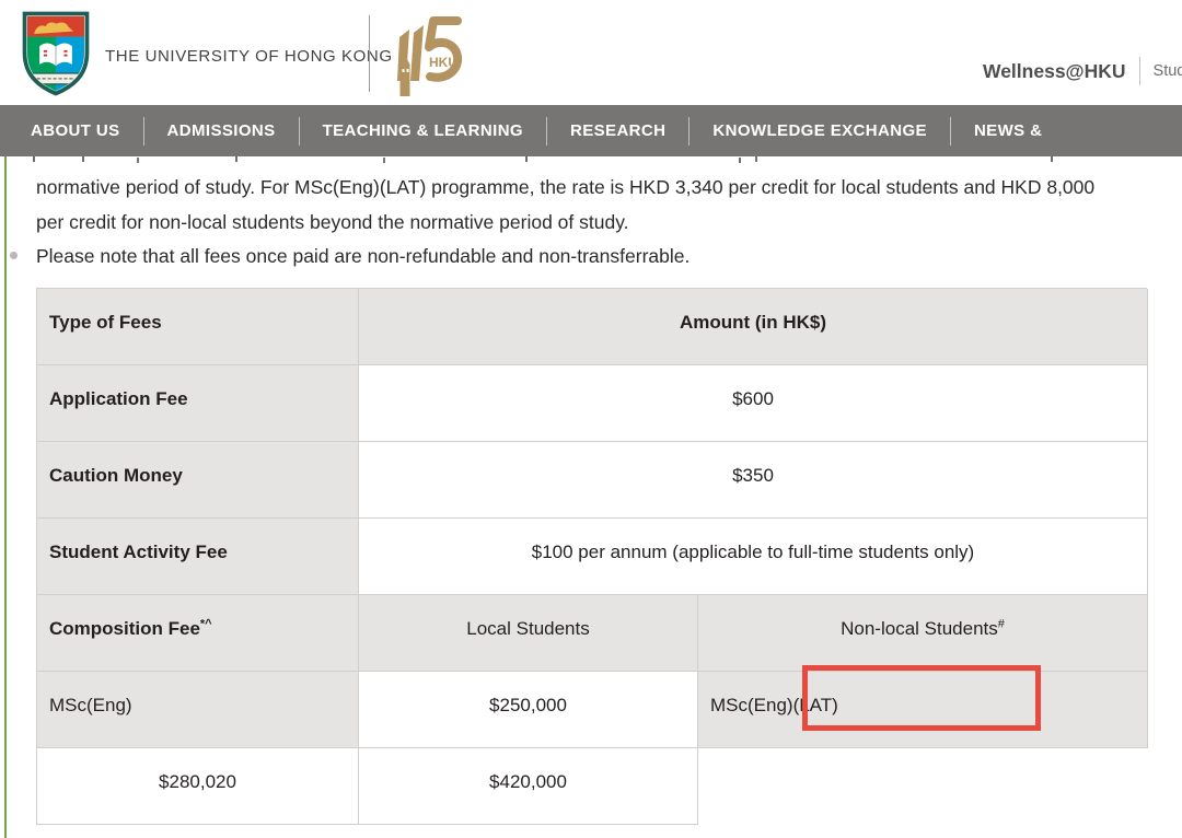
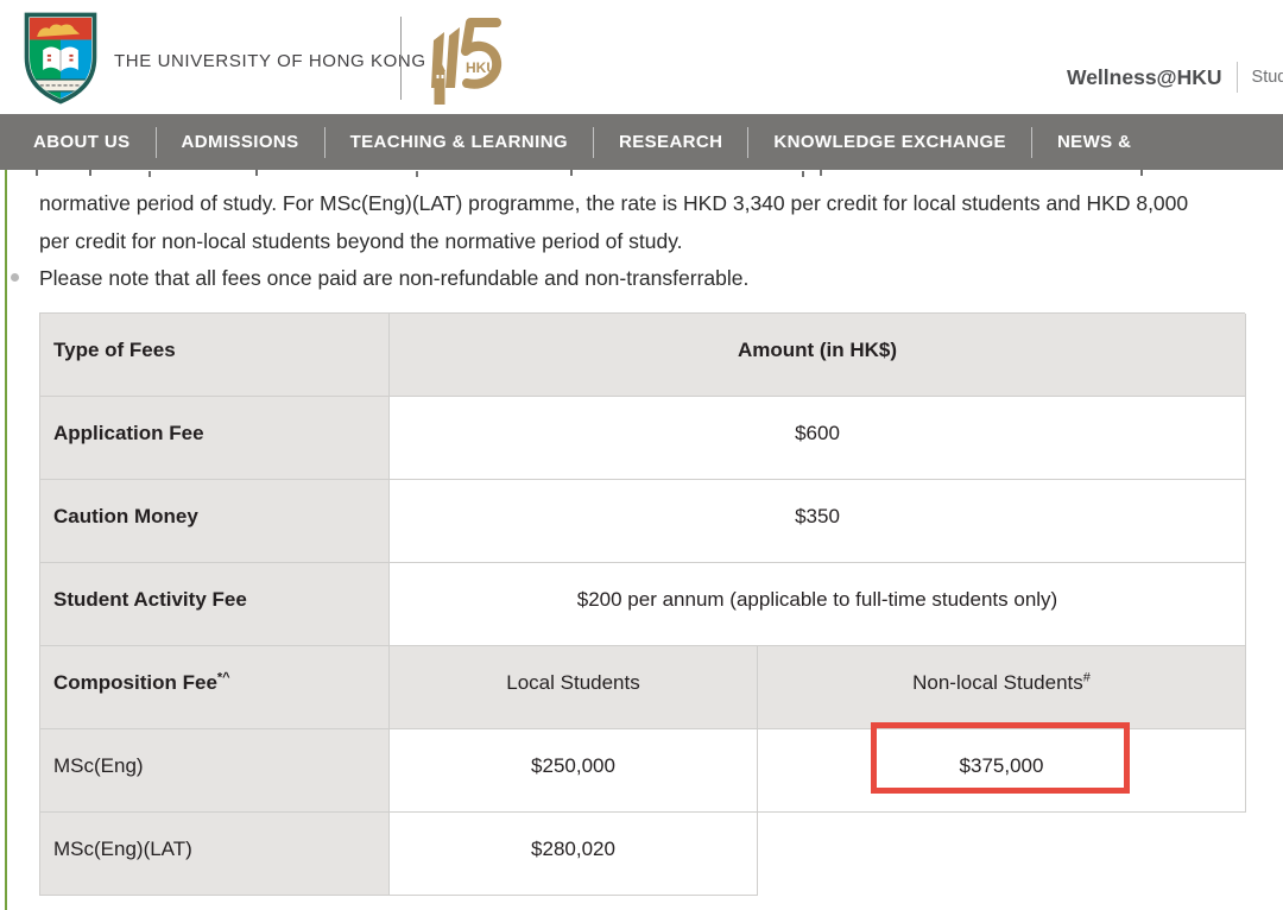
  THE UNIVERSITY OF HONG KONG
  HKU
  Wellness@HKU
  Stud
  ABOUT US
  ADMISSIONS
  TEACHING & LEARNING
  RESEARCH
  KNOWLEDGE EXCHANGE
  NEWS &
  normative period of study. For MSc(Eng)(LAT) programme, the rate is HKD 3,340 per credit for local students and HKD 8,000
  per credit for non-local students beyond the normative period of study.
  Please note that all fees once paid are non-refundable and non-transferrable.
  Type of Fees
  Amount (in HK$)
  Application Fee
  $600
  Caution Money
  $350
  Student Activity Fee
- $100 per annum (applicable to full-time students only)
+ $200 per annum (applicable to full-time students only)
  Composition Fee*^
  Local Students
  Non-local Students#
  MSc(Eng)
  $250,000
+ $375,000
  MSc(Eng)(LAT)
  $280,020
- $420,000
